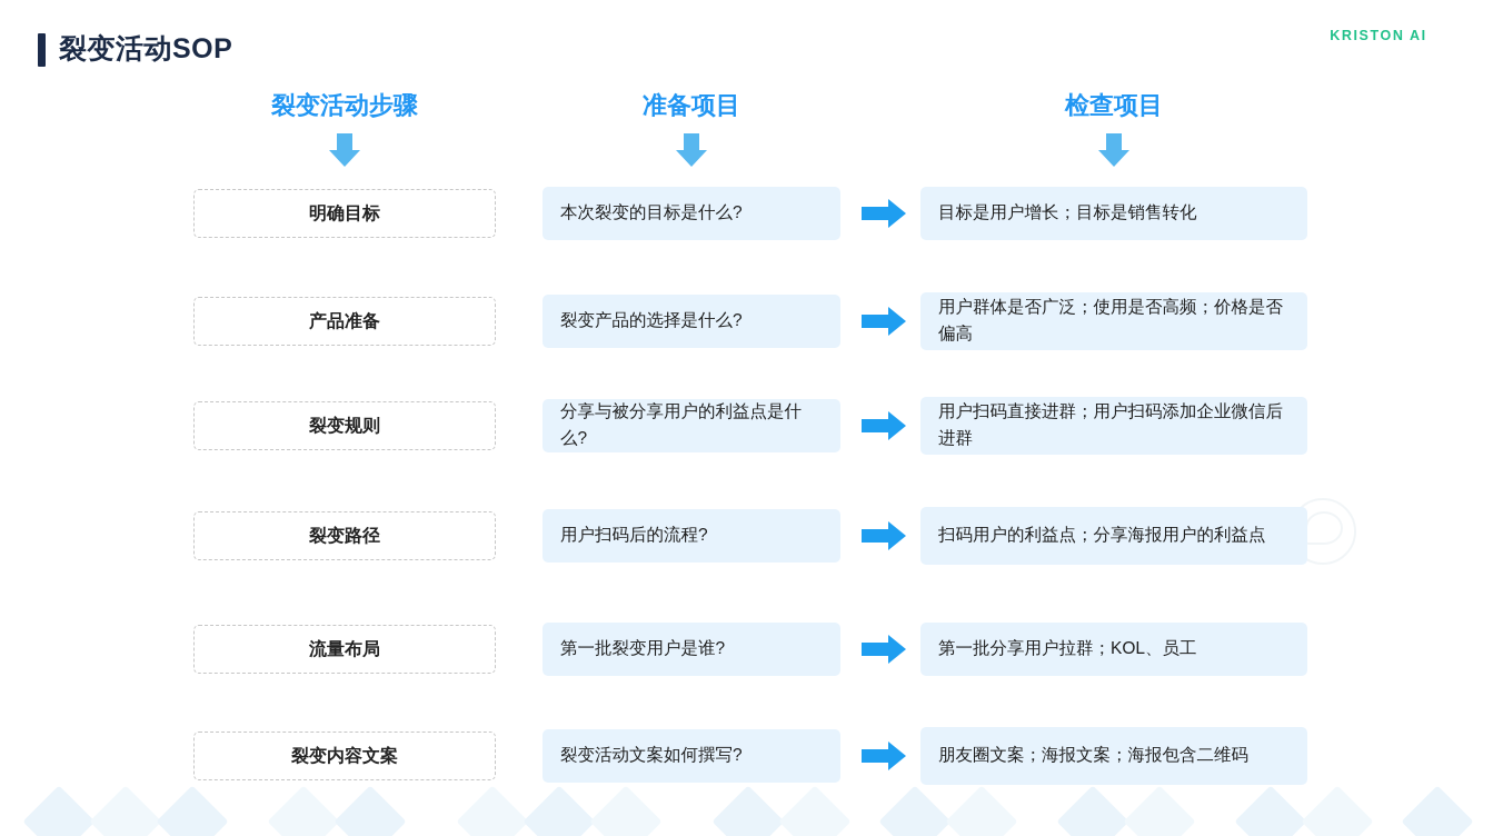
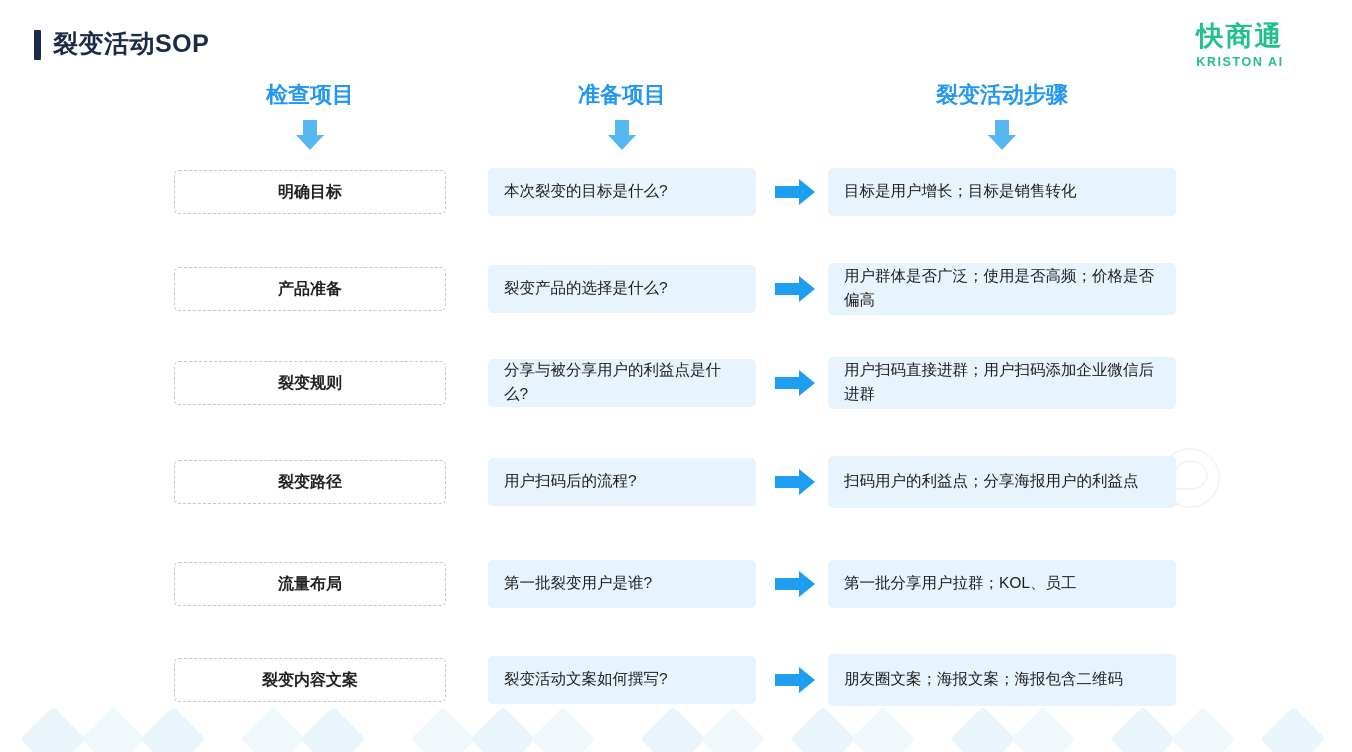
  裂变活动SOP
+ 快商通
  KRISTON AI
- 裂变活动步骤
+ 检查项目
  准备项目
- 检查项目
+ 裂变活动步骤
  明确目标
  本次裂变的目标是什么?
  目标是用户增长；目标是销售转化
  产品准备
  裂变产品的选择是什么?
  用户群体是否广泛；使用是否高频；价格是否偏高
  裂变规则
  分享与被分享用户的利益点是什么?
  用户扫码直接进群；用户扫码添加企业微信后进群
  裂变路径
  用户扫码后的流程?
  扫码用户的利益点；分享海报用户的利益点
  流量布局
  第一批裂变用户是谁?
  第一批分享用户拉群；KOL、员工
  裂变内容文案
  裂变活动文案如何撰写?
  朋友圈文案；海报文案；海报包含二维码
